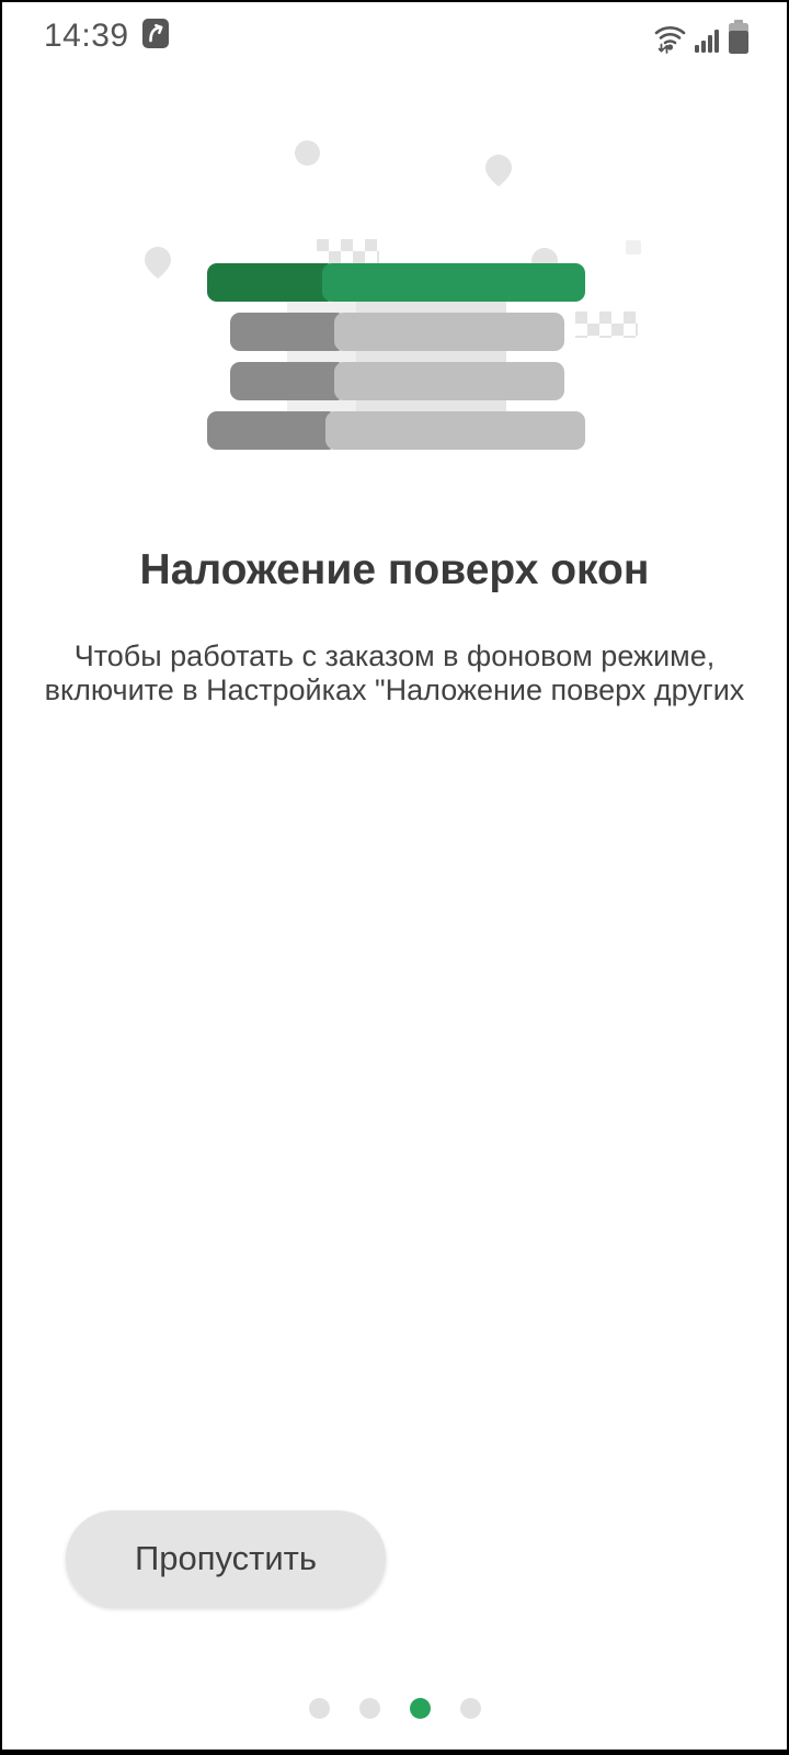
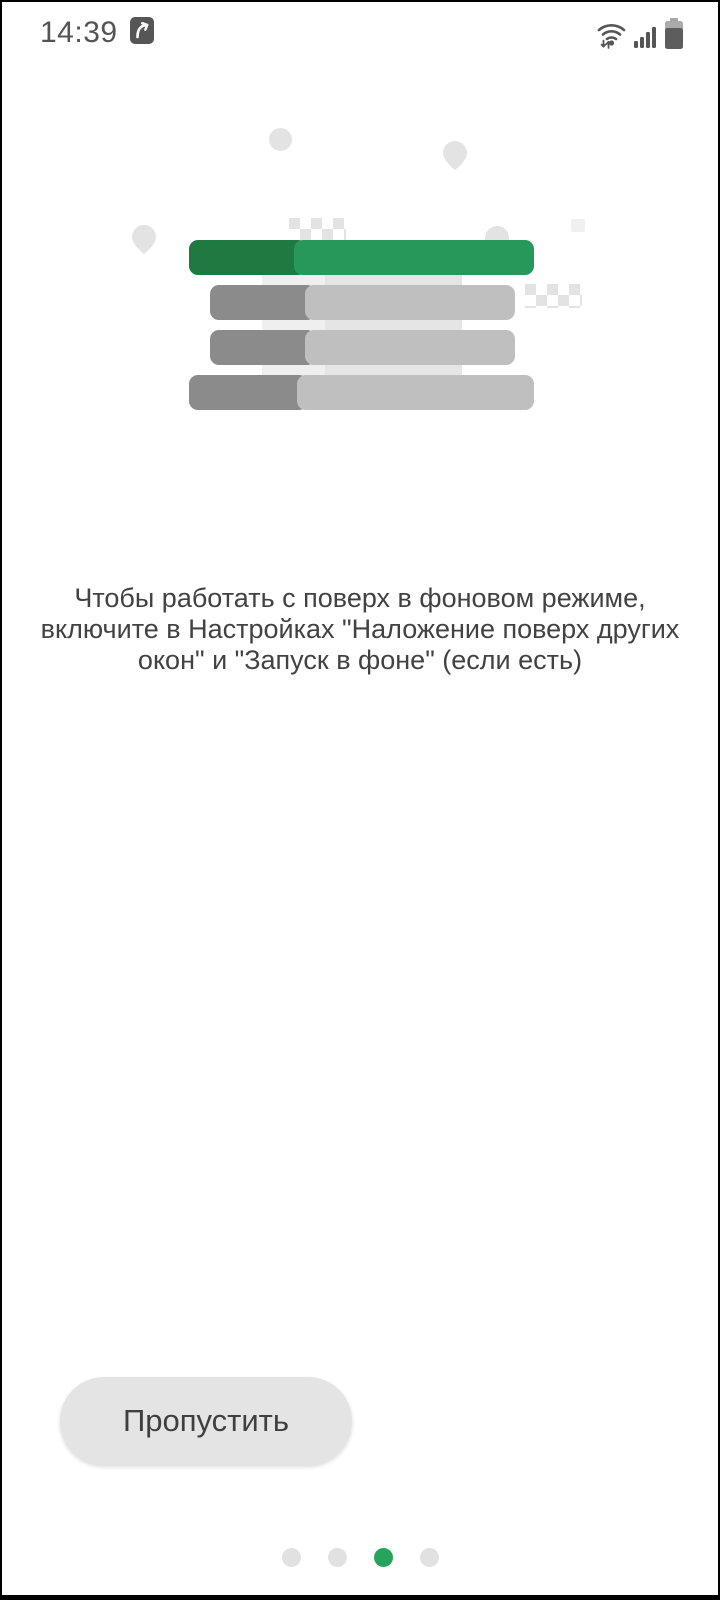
  14:39
- Наложение поверх окон
- Чтобы работать с заказом в фоновом режиме,
+ Чтобы работать с поверх в фоновом режиме,
  включите в Настройках "Наложение поверх других
+ окон" и "Запуск в фоне" (если есть)
  Пропустить
